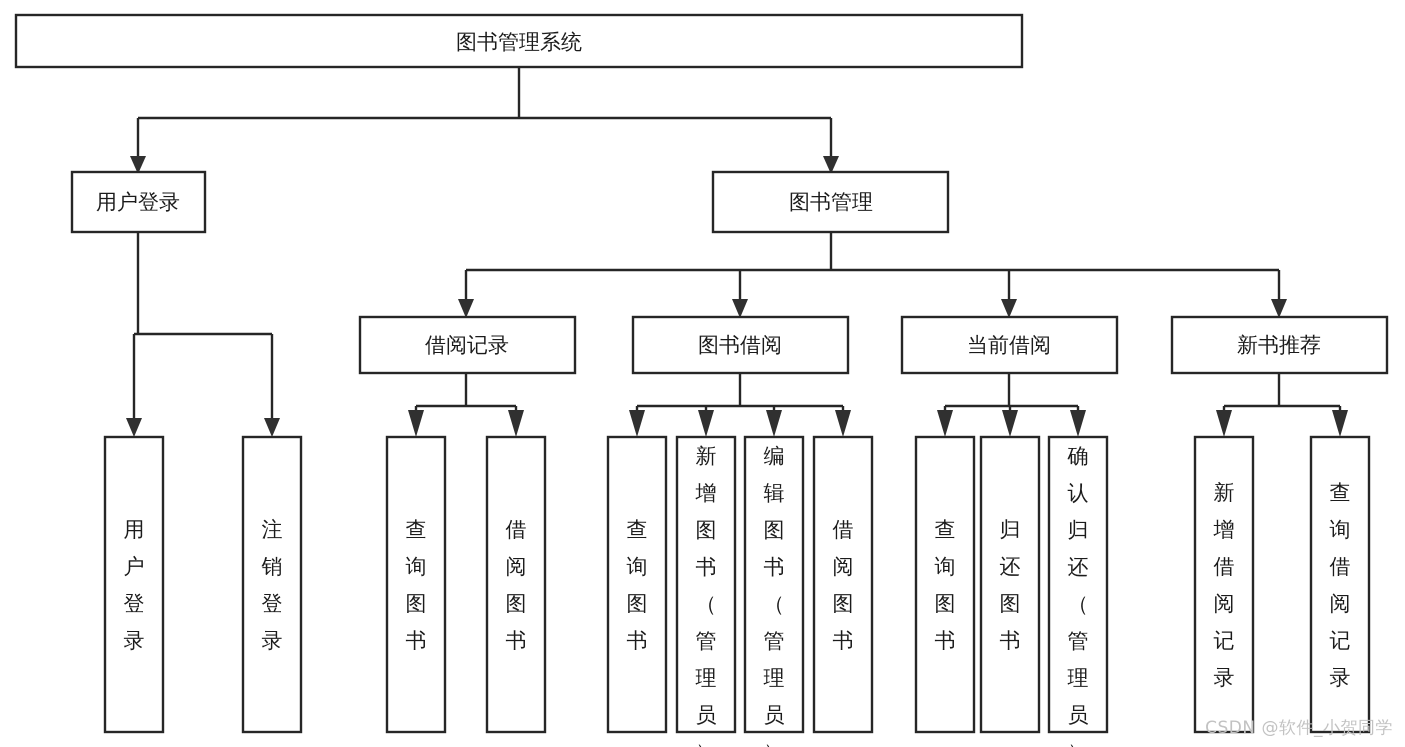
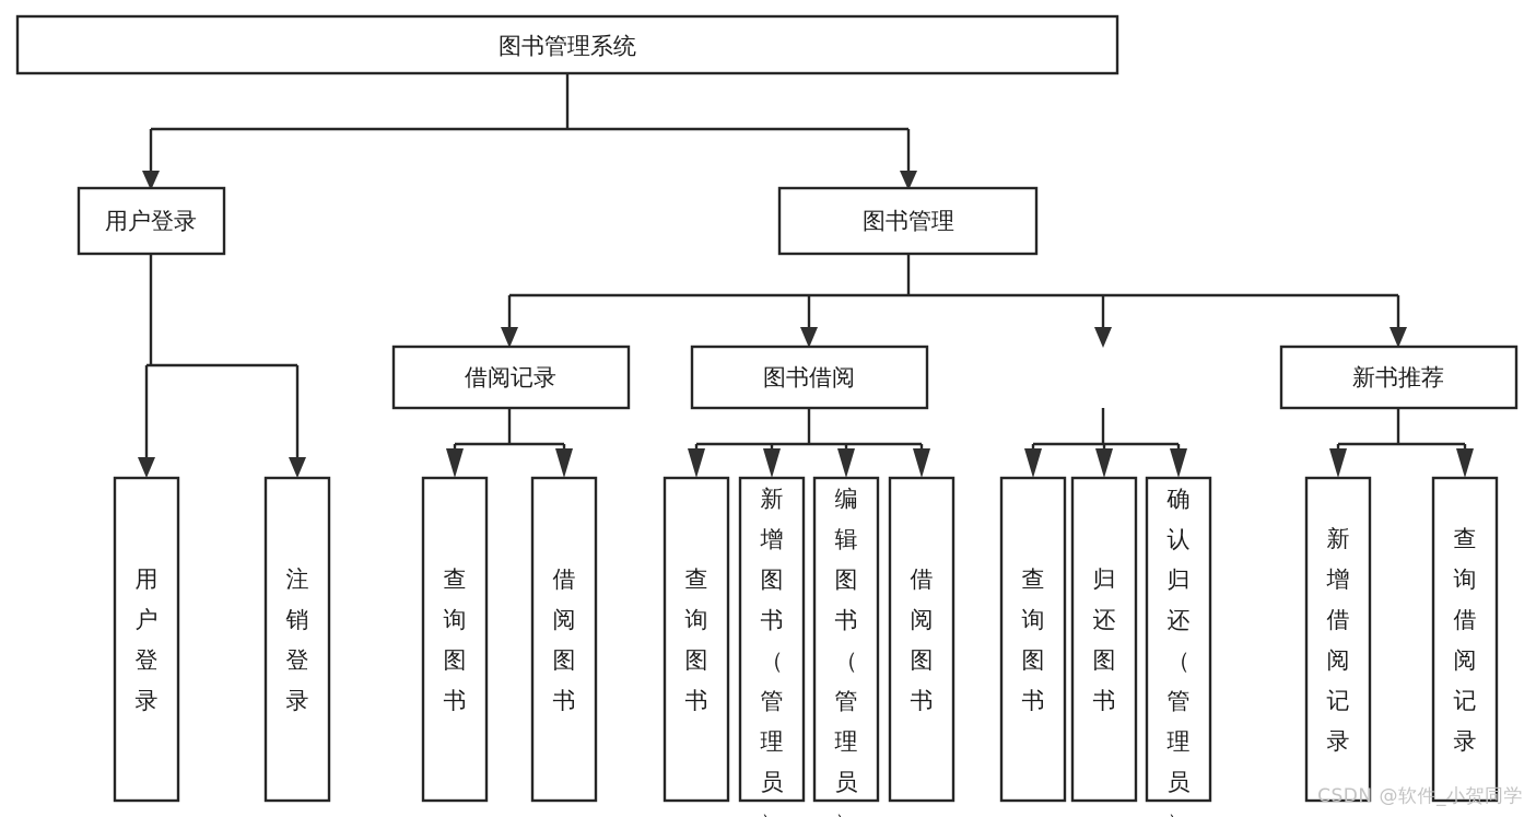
  图书管理系统
  用户登录
  图书管理
  借阅记录
  图书借阅
- 当前借阅
  新书推荐
  用户登录
  注销登录
  查询图书
  借阅图书
  查询图书
  新增图书（管理员
  编辑图书（管理员
  借阅图书
  查询图书
  归还图书
  确认归还（管理员
  新增借阅记录
  查询借阅记录
  CSDN @软件_小贺同学
